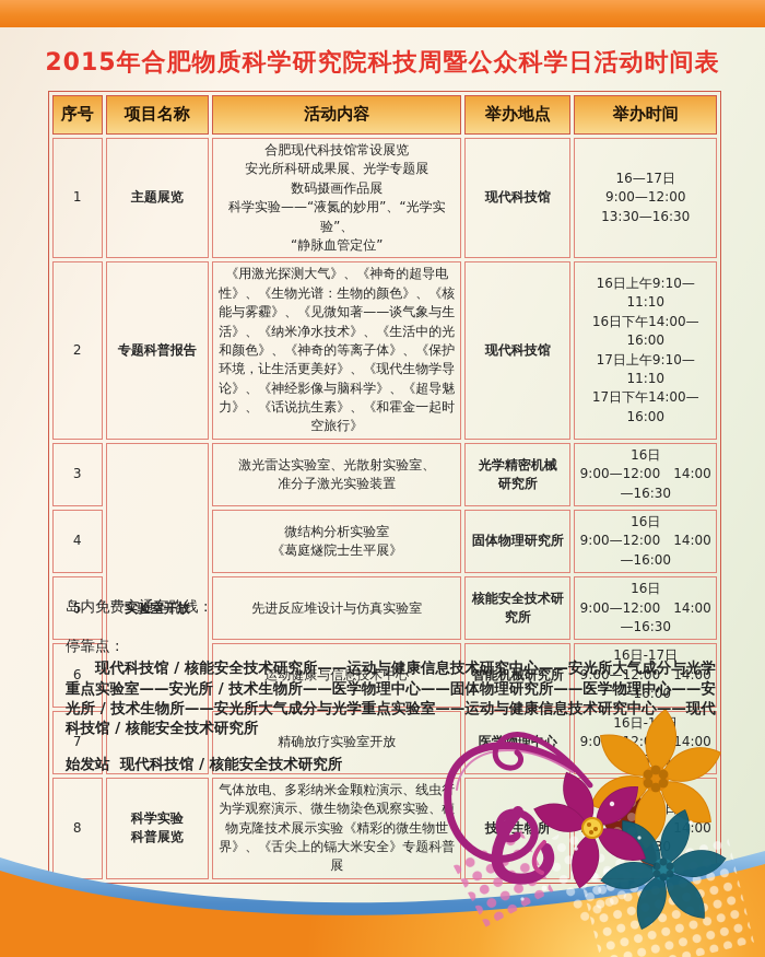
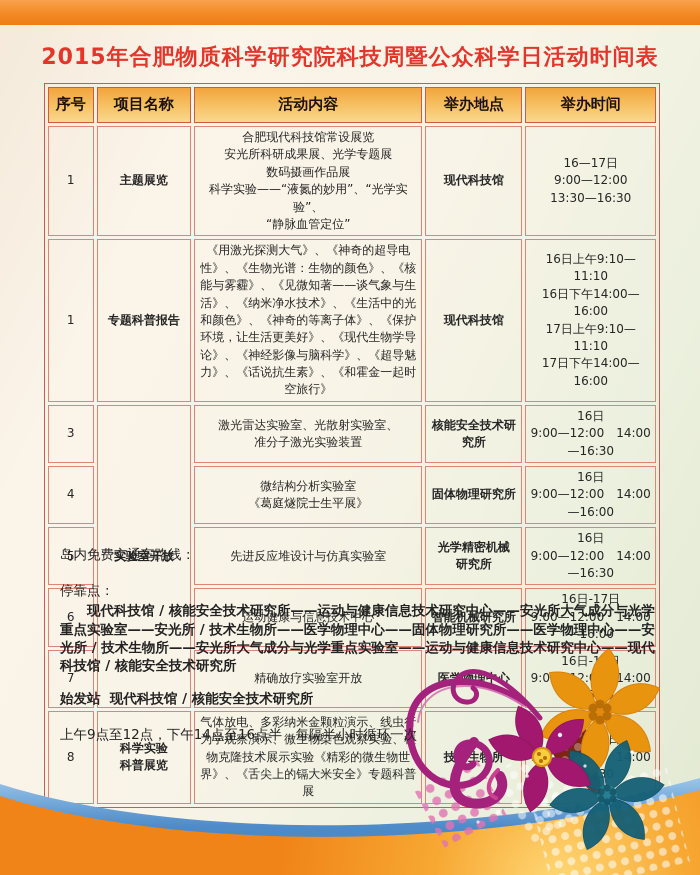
  2015年合肥物质科学研究院科技周暨公众科学日活动时间表
  序号	项目名称	活动内容	举办地点	举办时间
  1	主题展览	合肥现代科技馆常设展览 安光所科研成果展、光学专题展 数码摄画作品展 科学实验——“液氮的妙用”、“光学实验”、 “静脉血管定位”	现代科技馆	16—17日 9:00—12:00 13:30—16:30
- 2	专题科普报告	《用激光探测大气》、《神奇的超导电性》、《生物光谱：生物的颜色》、《核能与雾霾》、《见微知著——谈气象与生活》、《纳米净水技术》、《生活中的光和颜色》、《神奇的等离子体》、《保护环境，让生活更美好》、《现代生物学导论》、《神经影像与脑科学》、《超导魅力》、《话说抗生素》、《和霍金一起时空旅行》	现代科技馆	16日上午9:10—11:10 16日下午14:00—16:00 17日上午9:10—11:10 17日下午14:00—16:00
+ 1	专题科普报告	《用激光探测大气》、《神奇的超导电性》、《生物光谱：生物的颜色》、《核能与雾霾》、《见微知著——谈气象与生活》、《纳米净水技术》、《生活中的光和颜色》、《神奇的等离子体》、《保护环境，让生活更美好》、《现代生物学导论》、《神经影像与脑科学》、《超导魅力》、《话说抗生素》、《和霍金一起时空旅行》	现代科技馆	16日上午9:10—11:10 16日下午14:00—16:00 17日上午9:10—11:10 17日下午14:00—16:00
- 3	实验室开放	激光雷达实验室、光散射实验室、 准分子激光实验装置	光学精密机械 研究所	16日 9:00—12:00 14:00—16:30
+ 3	实验室开放	激光雷达实验室、光散射实验室、 准分子激光实验装置	核能安全技术研究所	16日 9:00—12:00 14:00—16:30
  4	微结构分析实验室 《葛庭燧院士生平展》	固体物理研究所	16日 9:00—12:00 14:00—16:00
- 5	先进反应堆设计与仿真实验室	核能安全技术研究所	16日 9:00—12:00 14:00—16:30
+ 5	先进反应堆设计与仿真实验室	光学精密机械 研究所	16日 9:00—12:00 14:00—16:30
  6	运动健康与信息技术中心	智能机械研究所	16日-17日 9:00—12:00 14:00—16:00
  8	科学实验 科普展览	气体放电、多彩纳米金颗粒演示、线虫为学观察演示、微生物染色观察实验、物克隆技术展示实验《精彩的微生物世界》、《舌尖上的镉大米安全》专题科普展	技生所	0:003
  岛内免费交通车路线：
  停靠点：
  现代科技馆 / 核能安全技术研究所——运动与健康信息技术研究中心——安光所大气成分与光学重点实验室——安光所 / 技术生物所——医学物理中心——固体物理研究所——医学物理中心——安光所 / 技术生物所——安光所大气成分与光学重点实验室——运动与健康信息技术研究中心——现代科技馆 / 核能安全技术研究所
  始发站 现代科技馆 / 核能安全技术研究所
+ 上午9点至12点，下午14点至16点半，每隔半小时循环一次
